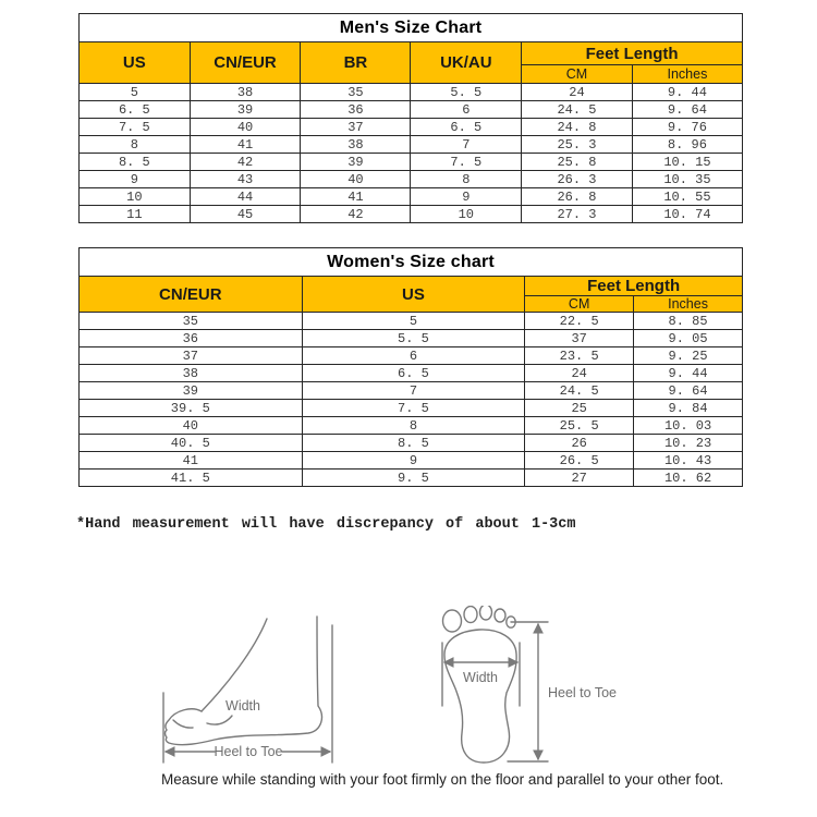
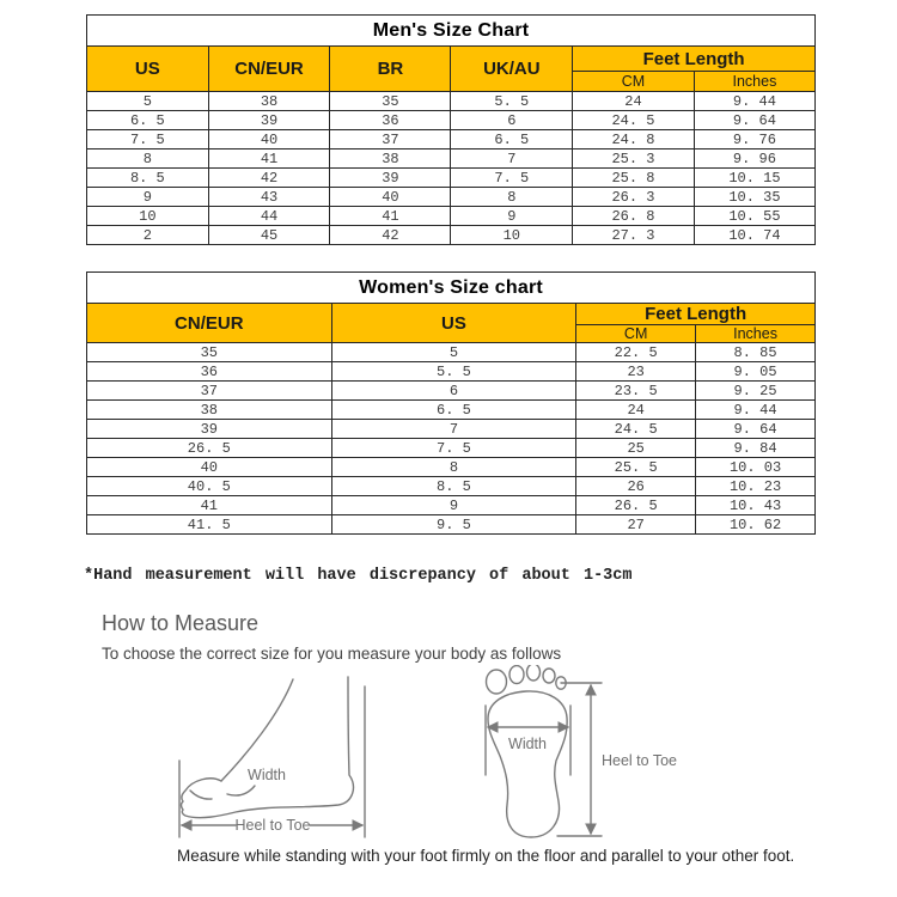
  Men's Size Chart
  US	CN/EUR	BR	UK/AU	Feet Length
  CM	Inches
  5	38	35	5. 5	24	9. 44
  6. 5	39	36	6	24. 5	9. 64
  7. 5	40	37	6. 5	24. 8	9. 76
- 8	41	38	7	25. 3	8. 96
+ 8	41	38	7	25. 3	9. 96
  8. 5	42	39	7. 5	25. 8	10. 15
  9	43	40	8	26. 3	10. 35
  10	44	41	9	26. 8	10. 55
- 11	45	42	10	27. 3	10. 74
+ 2	45	42	10	27. 3	10. 74
  Women's Size chart
  CN/EUR	US	Feet Length
  CM	Inches
  35	5	22. 5	8. 85
- 36	5. 5	37	9. 05
+ 36	5. 5	23	9. 05
  37	6	23. 5	9. 25
  38	6. 5	24	9. 44
  39	7	24. 5	9. 64
- 39. 5	7. 5	25	9. 84
+ 26. 5	7. 5	25	9. 84
  40	8	25. 5	10. 03
  40. 5	8. 5	26	10. 23
  41	9	26. 5	10. 43
  41. 5	9. 5	27	10. 62
  *Hand measurement will have discrepancy of about 1-3cm
+ How to Measure
+ To choose the correct size for you measure your body as follows
  Heel to Toe
  Width
  Width
  Heel to Toe
  Measure while standing with your foot firmly on the floor and parallel to your other foot.
